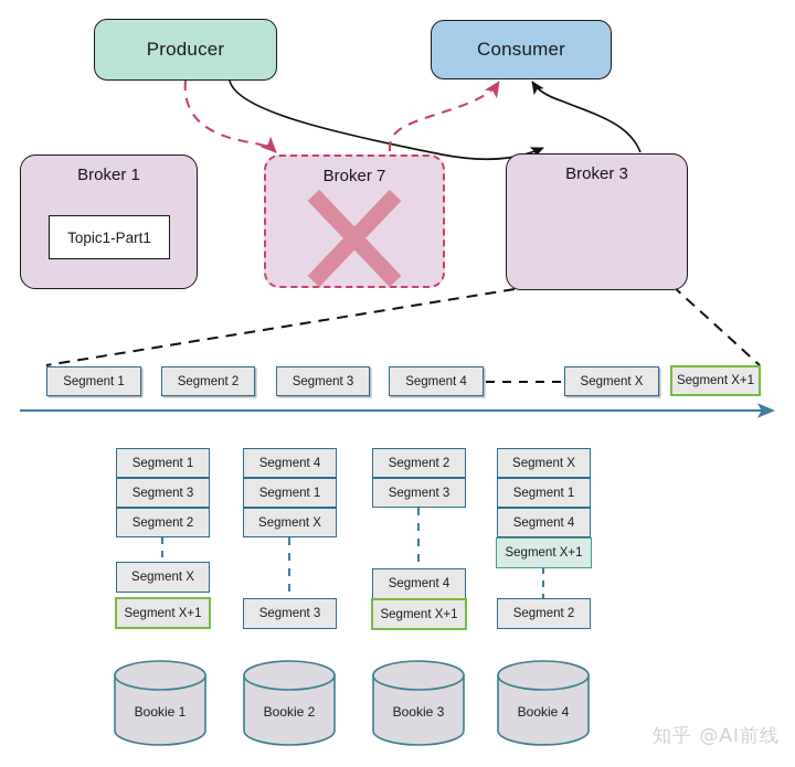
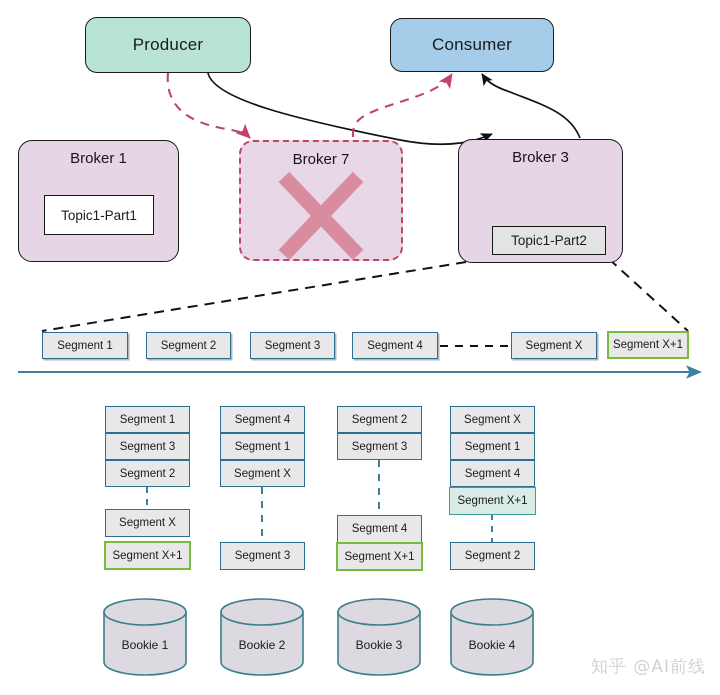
  Producer
  Consumer
  Broker 1
  Topic1-Part1
  Broker 7
  Broker 3
+ Topic1-Part2
  Segment 1
  Segment 2
  Segment 3
  Segment 4
  Segment X
  Segment X+1
  Segment 1
  Segment 3
  Segment 2
  Segment X
  Segment X+1
  Segment 4
  Segment 1
  Segment X
  Segment 3
  Segment 2
  Segment 3
  Segment 4
  Segment X+1
  Segment X
  Segment 1
  Segment 4
  Segment X+1
  Segment 2
  Bookie 1
  Bookie 2
  Bookie 3
  Bookie 4
  知乎 @AI前线
